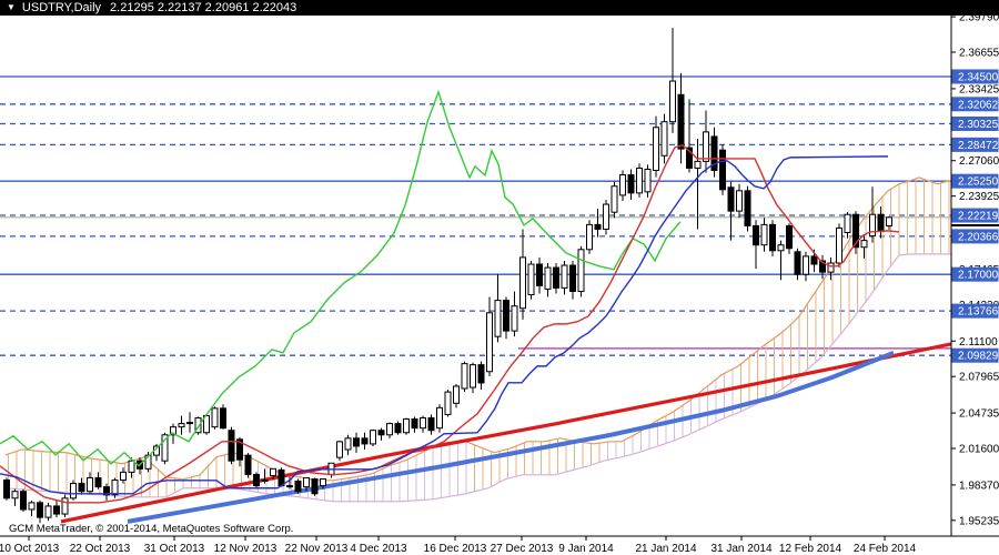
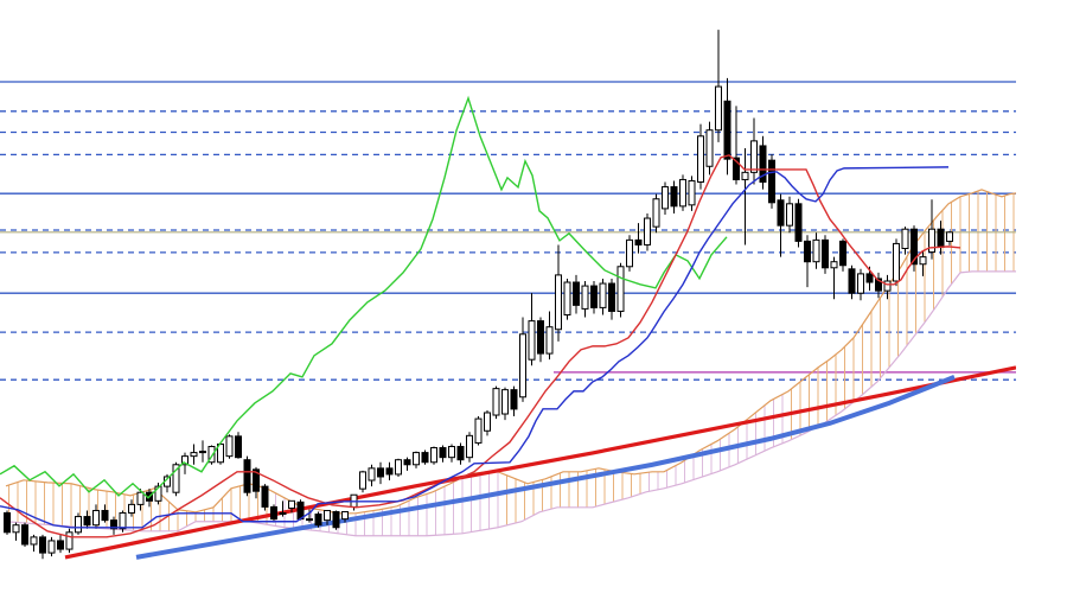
- ▼ USDTRY,Daily 2.21295 2.22137 2.20961 2.22043
- GCM MetaTrader, © 2001-2014, MetaQuotes Software Corp.
- 2.39790
- 2.36655
- 2.33425
- 2.27060
- 2.23925
- 2.11100
- 2.07965
- 2.04735
- 2.01600
- 1.98370
- 1.95235
- 2.34500
- 2.32062
- 2.30325
- 2.28472
- 2.25250
- 2.22219
- 2.20366
- 2.17000
- 2.13766
- 2.09829
- 10 Oct 2013
- 22 Oct 2013
- 31 Oct 2013
- 12 Nov 2013
- 22 Nov 2013
- 4 Dec 2013
- 16 Dec 2013
- 27 Dec 2013
- 9 Jan 2014
- 21 Jan 2014
- 31 Jan 2014
- 12 Feb 2014
- 24 Feb 2014
